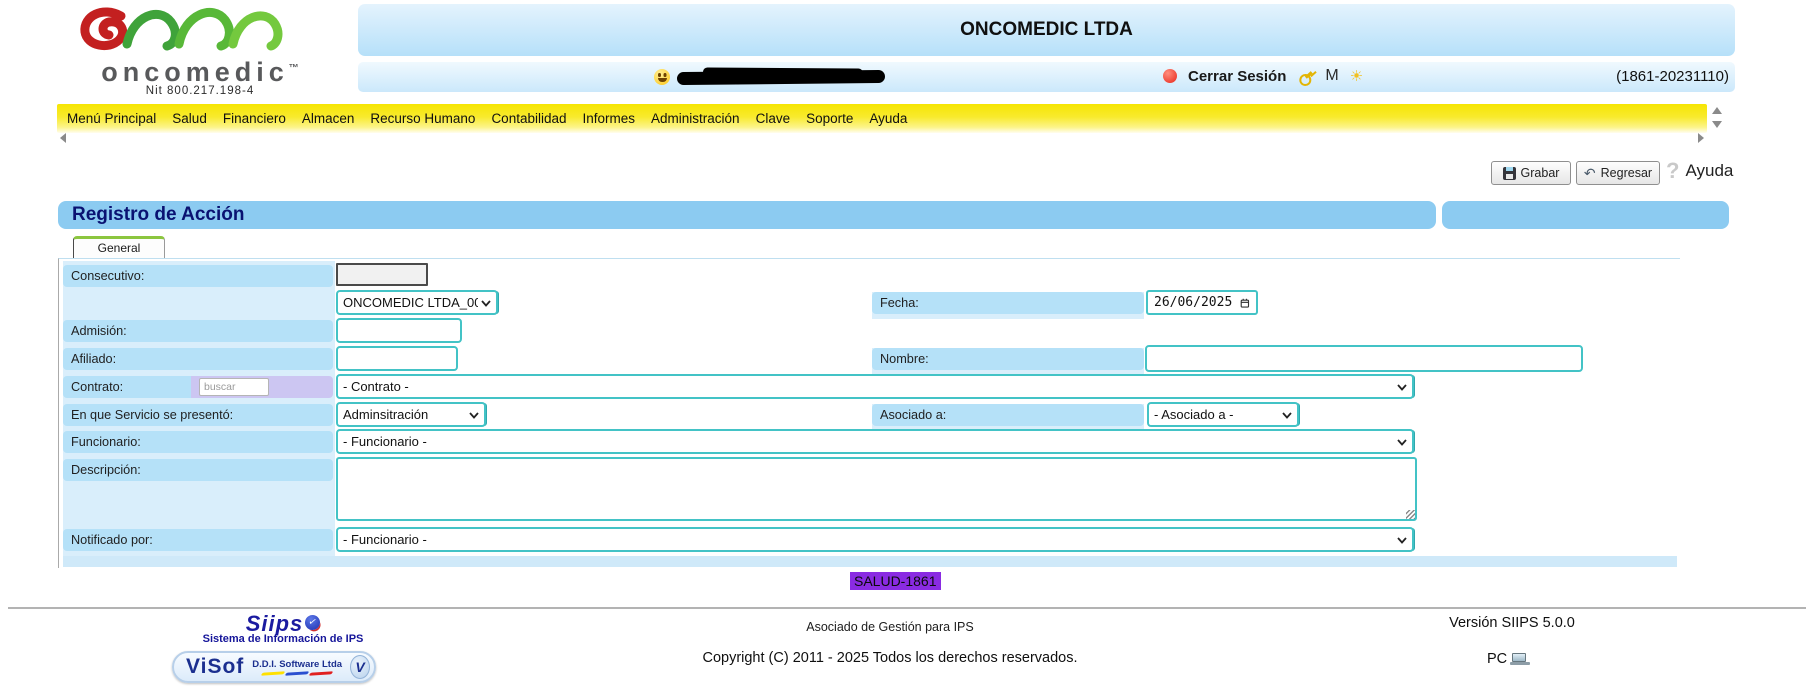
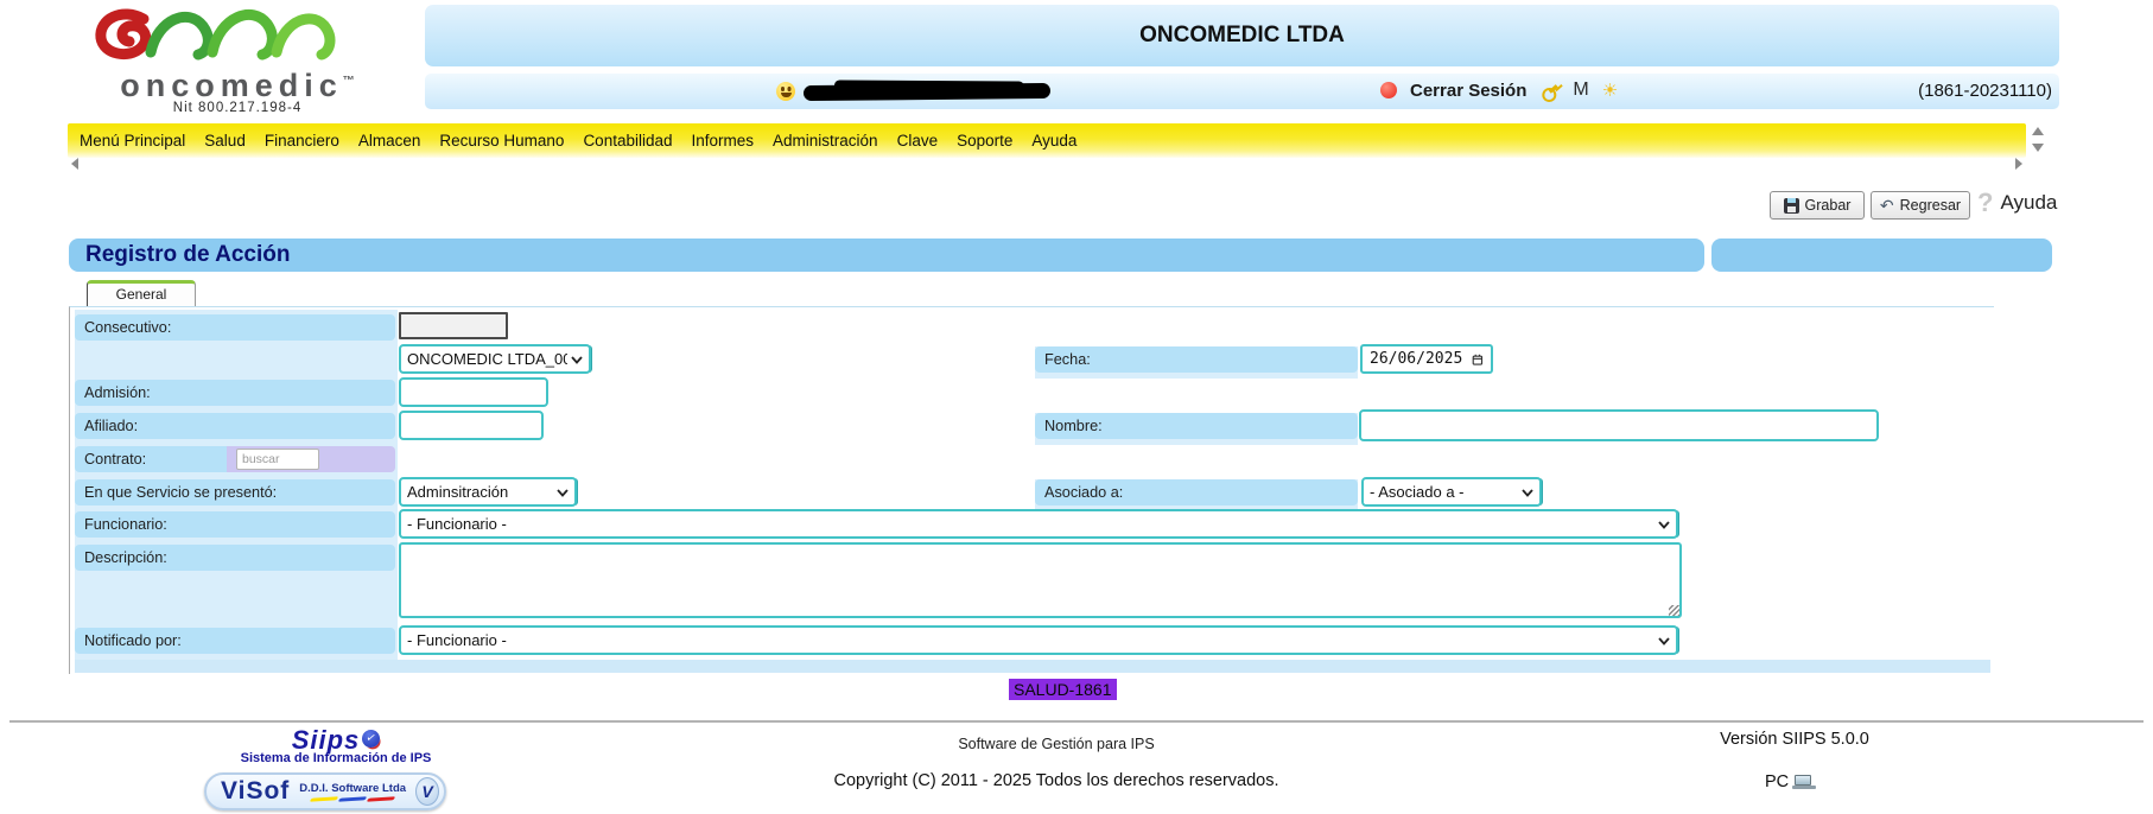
  oncomedic™
  Nit 800.217.198-4
  ONCOMEDIC LTDA
  Cerrar Sesión
  M
  ☀
  (1861-20231110)
  Menú Principal
  Salud
  Financiero
  Almacen
  Recurso Humano
  Contabilidad
  Informes
  Administración
  Clave
  Soporte
  Ayuda
  Grabar
  ↶
  Regresar
  ?
  Ayuda
  Registro de Acción
  General
  Consecutivo:
  Admisión:
  Afiliado:
  Contrato:
  En que Servicio se presentó:
  Funcionario:
  Descripción:
  Notificado por:
  Fecha:
  Nombre:
  Asociado a:
  ONCOMEDIC LTDA_00
  26/06/2025
  buscar
- - Contrato -
  Adminsitración
  - Asociado a -
  - Funcionario -
  - Funcionario -
  SALUD-1861
  Sistema de Información de IPS
  ViSof
  D.D.I. Software Ltda
  V
- Asociado de Gestión para IPS
+ Software de Gestión para IPS
  Copyright (C) 2011 - 2025 Todos los derechos reservados.
  Versión SIIPS 5.0.0
  PC
